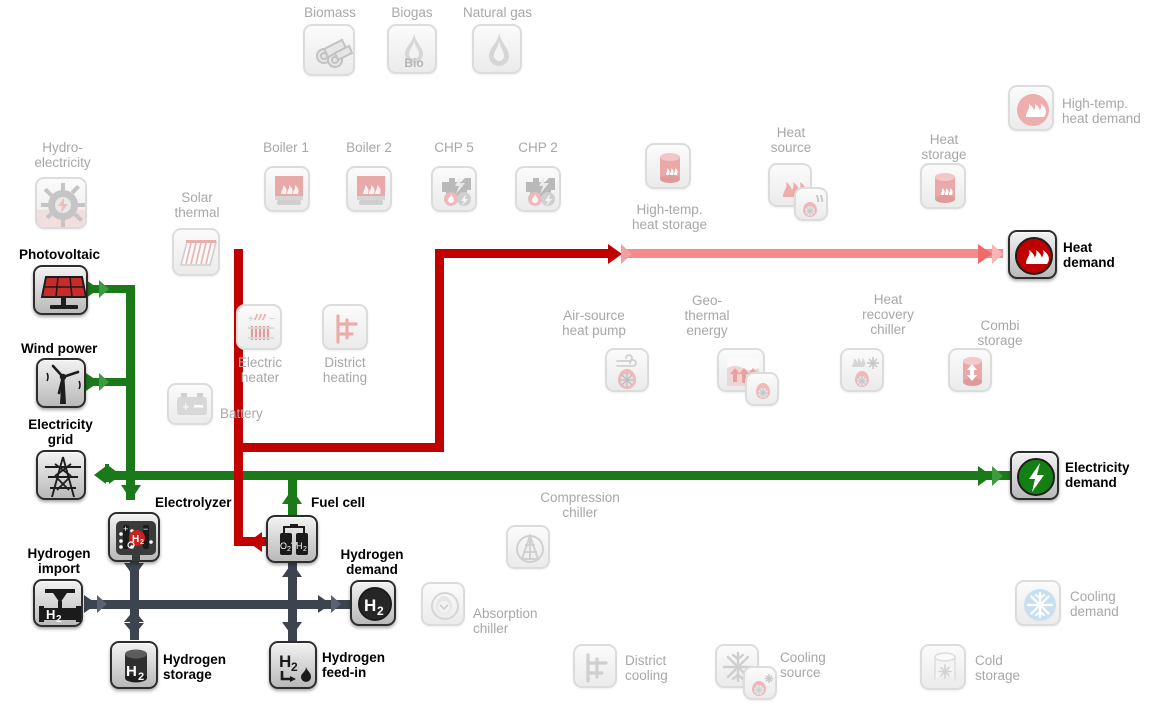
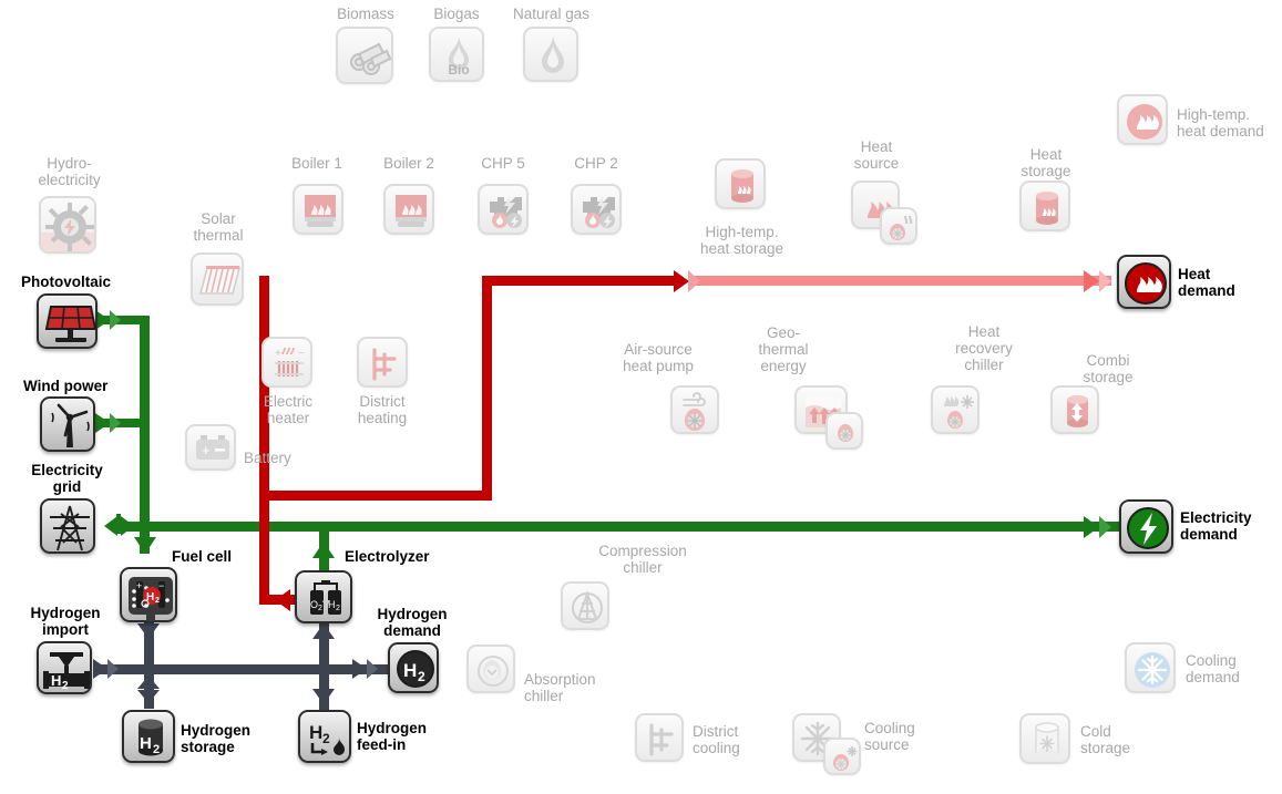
  Biomass
  Bio
  Biogas
  Natural gas
  Hydro-
  electricity
  Photovoltaic
  Wind power
  Electricity
  grid
  Solar
  thermal
  Boiler 1
  Boiler 2
  CHP 5
  CHP 2
  +
  −
  Electric
  heater
  District
  heating
  +
  Battery
  High-temp.
  heat storage
  Heat
  source
  Heat
  storage
  High-temp.
  heat demand
  Heat
  demand
  Air-source
  heat pump
  Geo-
  thermal
  energy
  Heat
  recovery
  chiller
  Combi
  storage
  +
  −
  H
- Electrolyzer
+ Fuel cell
  O
  H
- Fuel cell
+ Electrolyzer
  H
  2
  Hydrogen
  import
  H
  2
  Hydrogen
  demand
  H
  2
  Hydrogen
  storage
  H
  2
  Hydrogen
  feed-in
  Compression
  chiller
  Absorption
  chiller
  District
  cooling
  Cooling
  source
  Cooling
  demand
  Cold
  storage
  Electricity
  demand
